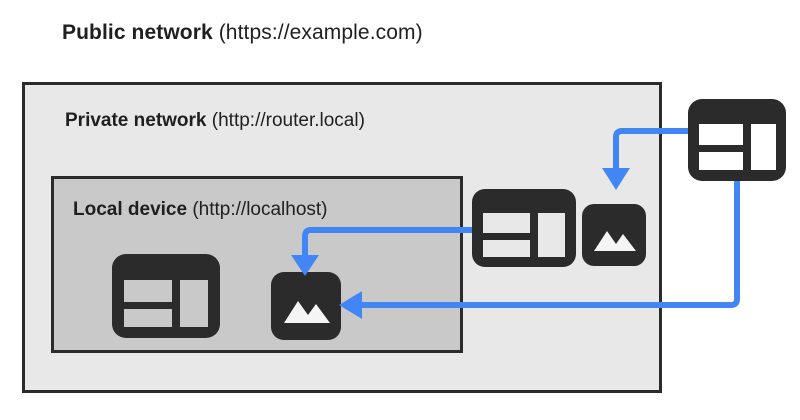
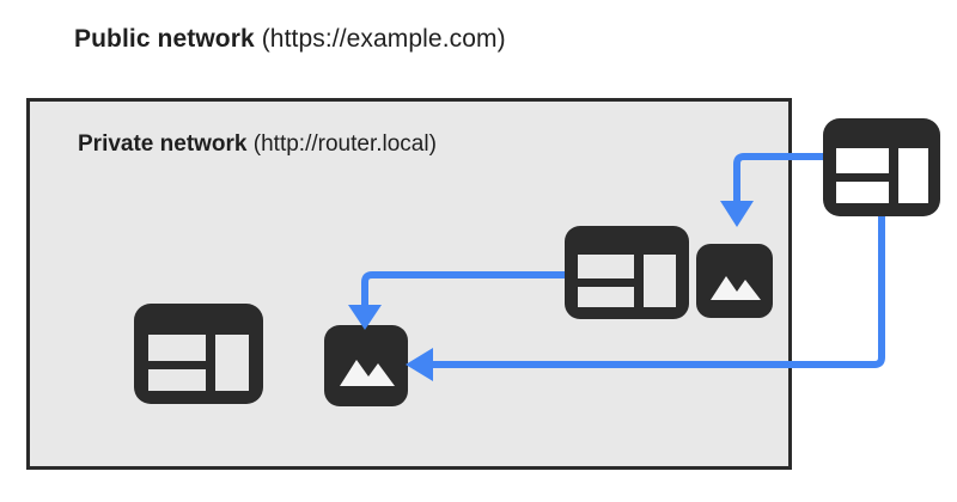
  Public network (https://example.com)
  Private network (http://router.local)
- Local device (http://localhost)
